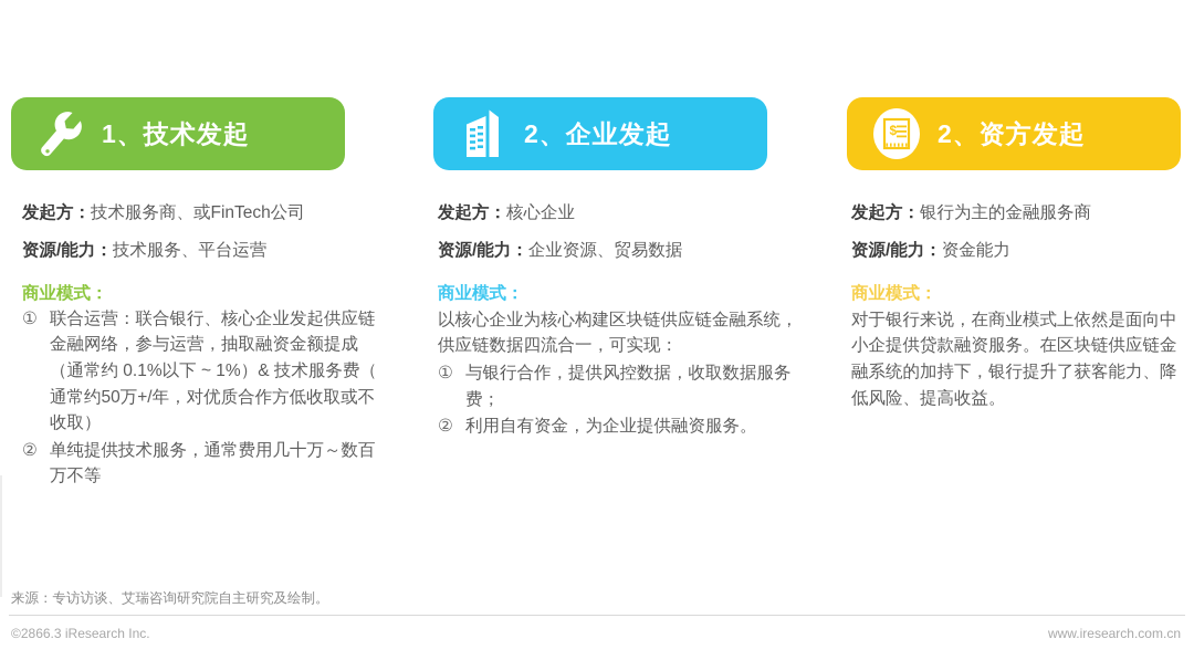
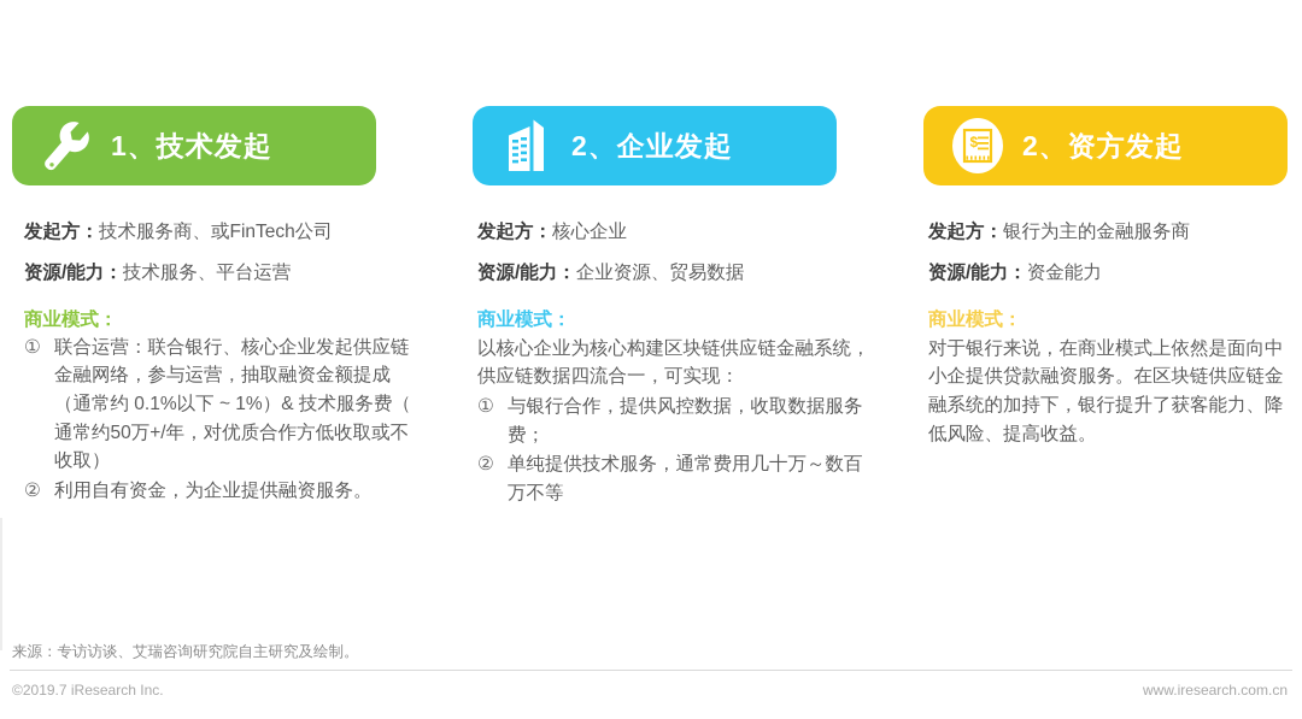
  1、技术发起
  发起方：技术服务商、或FinTech公司
  资源/能力：技术服务、平台运营
  商业模式：
  ①
  联合运营：联合银行、核心企业发起供应链金融网络，参与运营，抽取融资金额提成（通常约 0.1%以下 ~ 1%）& 技术服务费（ 通常约50万+/年，对优质合作方低收取或不收取）
  ②
- 单纯提供技术服务，通常费用几十万～数百万不等
+ 利用自有资金，为企业提供融资服务。
  2、企业发起
  发起方：核心企业
  资源/能力：企业资源、贸易数据
  商业模式：
  以核心企业为核心构建区块链供应链金融系统，供应链数据四流合一，可实现：
  ①
  与银行合作，提供风控数据，收取数据服务费；
  ②
- 利用自有资金，为企业提供融资服务。
+ 单纯提供技术服务，通常费用几十万～数百万不等
  $
  2、资方发起
  发起方：银行为主的金融服务商
  资源/能力：资金能力
  商业模式：
  对于银行来说，在商业模式上依然是面向中小企提供贷款融资服务。在区块链供应链金融系统的加持下，银行提升了获客能力、降低风险、提高收益。
  来源：专访访谈、艾瑞咨询研究院自主研究及绘制。
- ©2866.3 iResearch Inc.
+ ©2019.7 iResearch Inc.
  www.iresearch.com.cn
